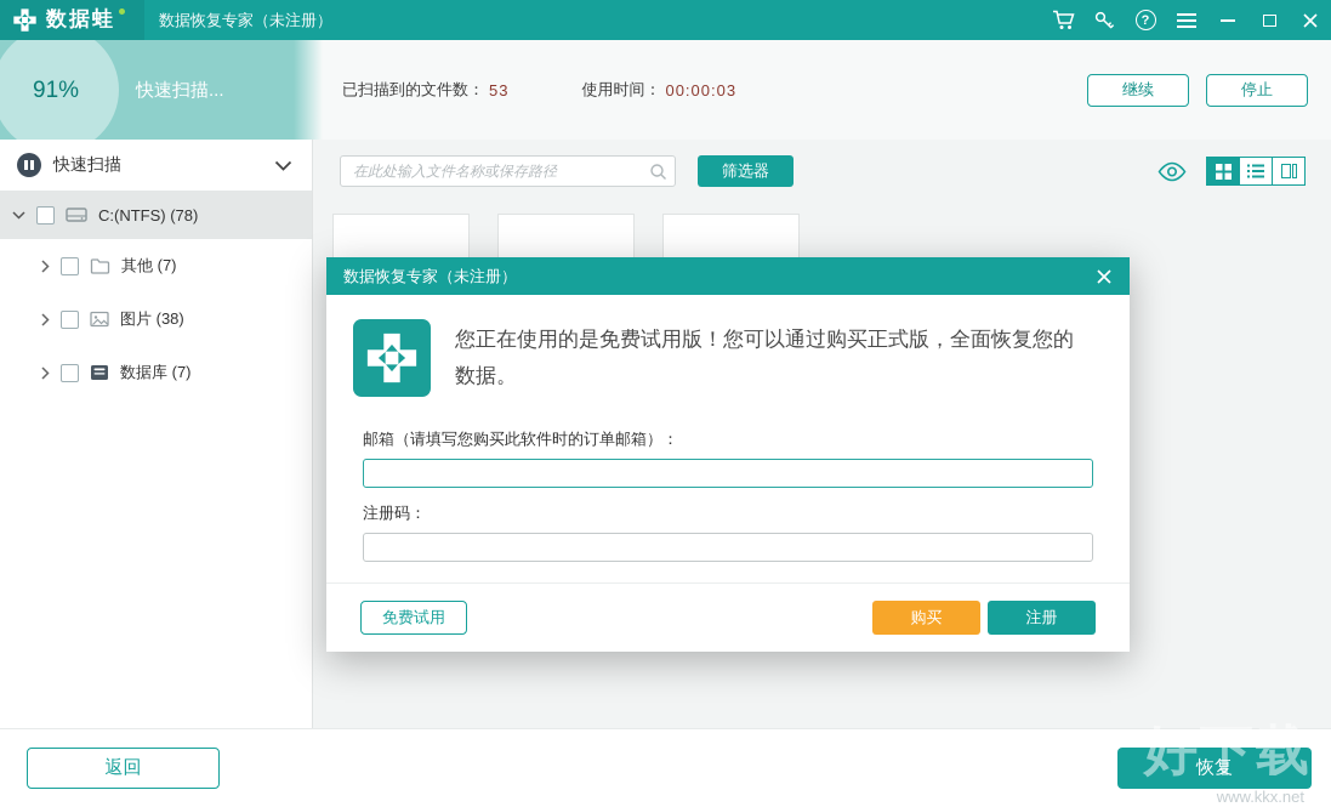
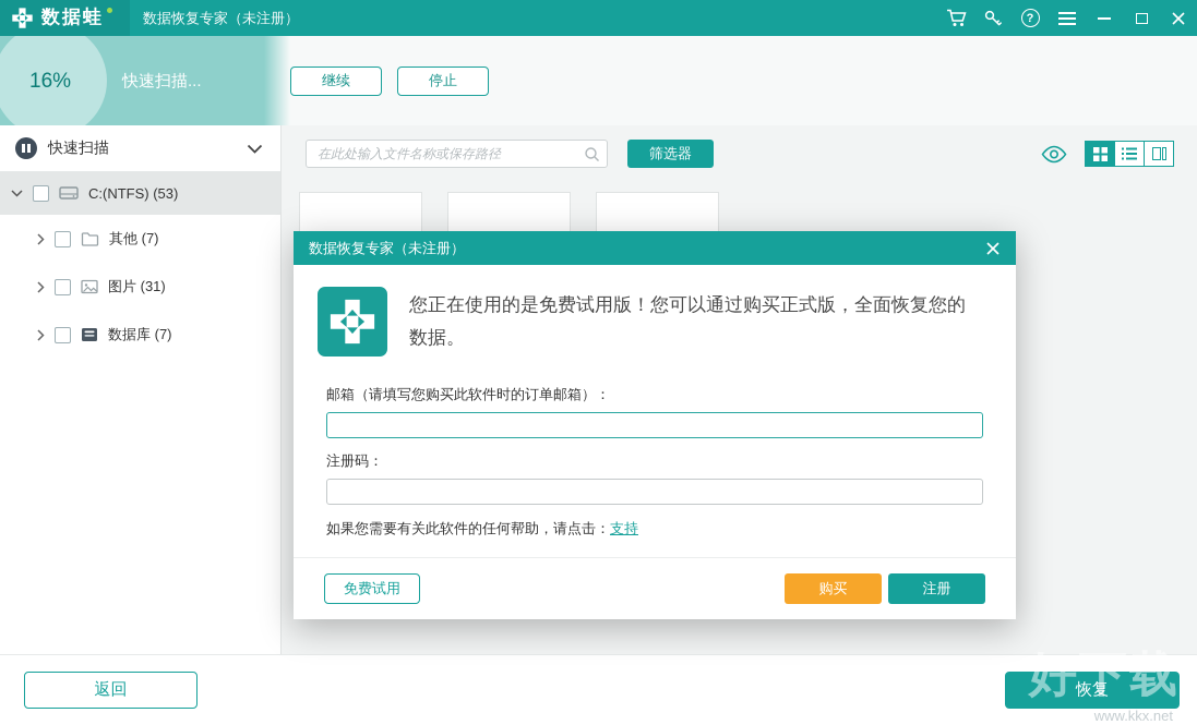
  数据蛙
  数据恢复专家（未注册）
  ?
- 91%
+ 16%
  快速扫描...
- 已扫描到的文件数：
- 53
- 使用时间：
- 00:00:03
  继续
  停止
  快速扫描
- C:(NTFS) (78)
+ C:(NTFS) (53)
  其他 (7)
- 图片 (38)
+ 图片 (31)
  数据库 (7)
  在此处输入文件名称或保存路径
  筛选器
  数据恢复专家（未注册）
  您正在使用的是免费试用版！您可以通过购买正式版，全面恢复您的数据。
  邮箱（请填写您购买此软件时的订单邮箱）：
  注册码：
+ 如果您需要有关此软件的任何帮助，请点击：支持
  免费试用
  购买
  注册
  返回
  恢复
  好下载
  www.kkx.net
